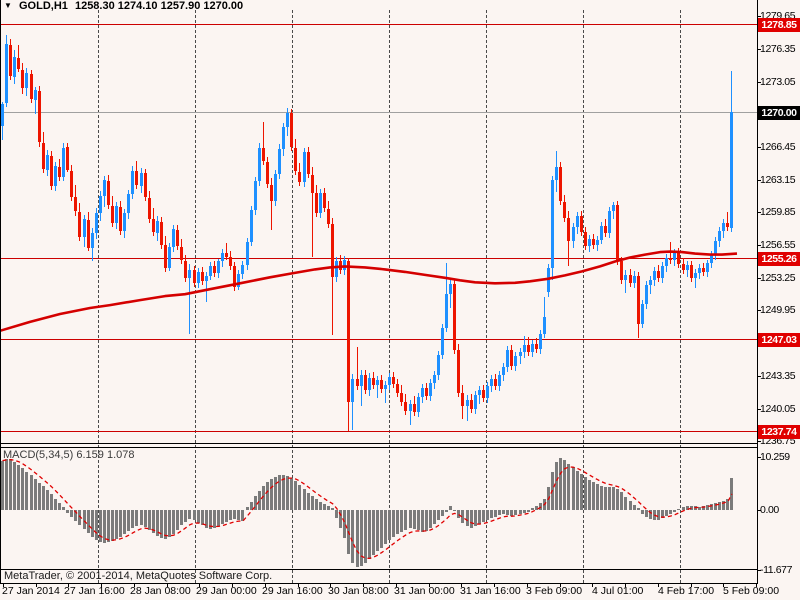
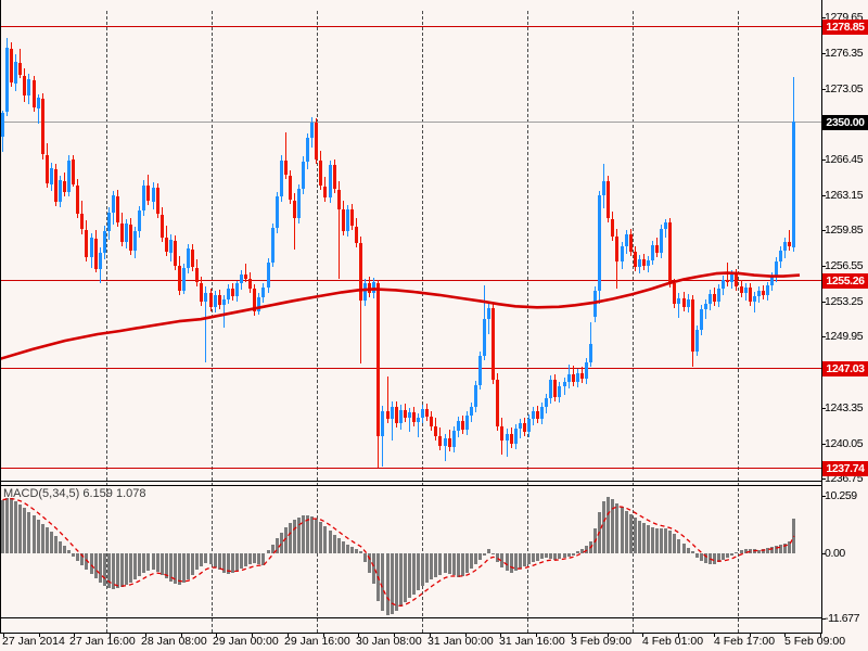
- ▼ GOLD,H1 1258.30 1274.10 1257.90 1270.00
  MACD(5,34,5) 6.159 1.078
- MetaTrader, © 2001-2014, MetaQuotes Software Corp.
  1279.65
  1276.35
  1273.05
  1266.45
  1263.15
  1259.85
  1256.55
  1253.25
  1249.95
  1243.35
  1240.05
  1236.75
  10.259
  0.00
  -11.677
  1278.85
- 1270.00
+ 2350.00
  1255.26
  1247.03
  1237.74
  27 Jan 2014
  27 Jan 16:00
  28 Jan 08:00
  29 Jan 00:00
  29 Jan 16:00
  30 Jan 08:00
  31 Jan 00:00
  31 Jan 16:00
  3 Feb 09:00
- 4 Jul 01:00
+ 4 Feb 01:00
  4 Feb 17:00
  5 Feb 09:00
